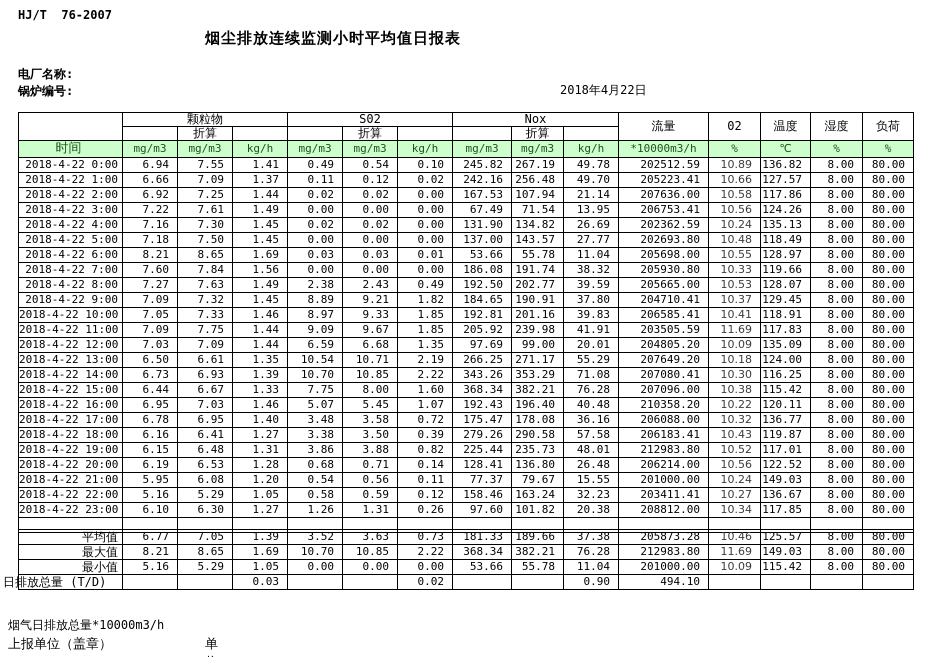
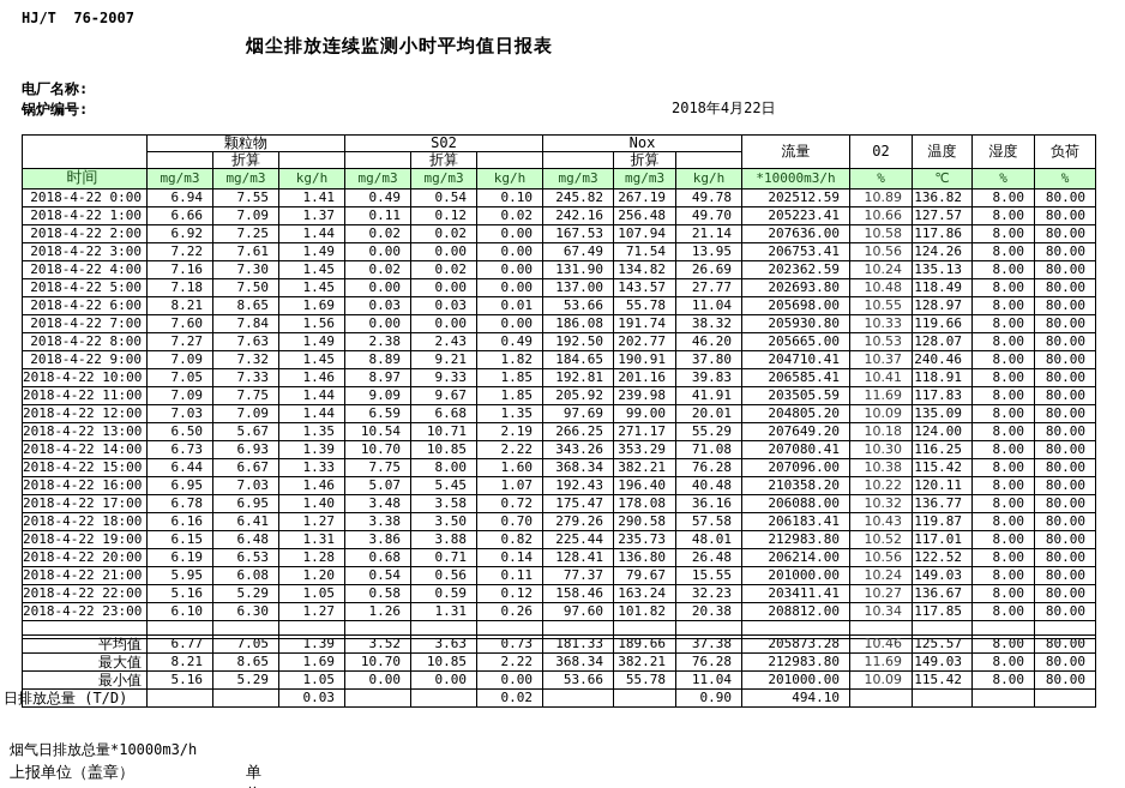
  HJ/T 76-2007
  烟尘排放连续监测小时平均值日报表
  电厂名称:
  锅炉编号:
  2018年4月22日
  	颗粒物	S02	Nox	流量	02	温度	湿度	负荷
  	折算			折算			折算
  时间	mg/m3	mg/m3	kg/h	mg/m3	mg/m3	kg/h	mg/m3	mg/m3	kg/h	*10000m3/h	%	℃	%	%
  2018-4-22 0:00	6.94	7.55	1.41	0.49	0.54	0.10	245.82	267.19	49.78	202512.59	10.89	136.82	8.00	80.00
  2018-4-22 1:00	6.66	7.09	1.37	0.11	0.12	0.02	242.16	256.48	49.70	205223.41	10.66	127.57	8.00	80.00
  2018-4-22 2:00	6.92	7.25	1.44	0.02	0.02	0.00	167.53	107.94	21.14	207636.00	10.58	117.86	8.00	80.00
  2018-4-22 3:00	7.22	7.61	1.49	0.00	0.00	0.00	67.49	71.54	13.95	206753.41	10.56	124.26	8.00	80.00
  2018-4-22 4:00	7.16	7.30	1.45	0.02	0.02	0.00	131.90	134.82	26.69	202362.59	10.24	135.13	8.00	80.00
  2018-4-22 5:00	7.18	7.50	1.45	0.00	0.00	0.00	137.00	143.57	27.77	202693.80	10.48	118.49	8.00	80.00
  2018-4-22 6:00	8.21	8.65	1.69	0.03	0.03	0.01	53.66	55.78	11.04	205698.00	10.55	128.97	8.00	80.00
  2018-4-22 7:00	7.60	7.84	1.56	0.00	0.00	0.00	186.08	191.74	38.32	205930.80	10.33	119.66	8.00	80.00
- 2018-4-22 8:00	7.27	7.63	1.49	2.38	2.43	0.49	192.50	202.77	39.59	205665.00	10.53	128.07	8.00	80.00
+ 2018-4-22 8:00	7.27	7.63	1.49	2.38	2.43	0.49	192.50	202.77	46.20	205665.00	10.53	128.07	8.00	80.00
- 2018-4-22 9:00	7.09	7.32	1.45	8.89	9.21	1.82	184.65	190.91	37.80	204710.41	10.37	129.45	8.00	80.00
+ 2018-4-22 9:00	7.09	7.32	1.45	8.89	9.21	1.82	184.65	190.91	37.80	204710.41	10.37	240.46	8.00	80.00
  2018-4-22 10:00	7.05	7.33	1.46	8.97	9.33	1.85	192.81	201.16	39.83	206585.41	10.41	118.91	8.00	80.00
  2018-4-22 11:00	7.09	7.75	1.44	9.09	9.67	1.85	205.92	239.98	41.91	203505.59	11.69	117.83	8.00	80.00
  2018-4-22 12:00	7.03	7.09	1.44	6.59	6.68	1.35	97.69	99.00	20.01	204805.20	10.09	135.09	8.00	80.00
- 2018-4-22 13:00	6.50	6.61	1.35	10.54	10.71	2.19	266.25	271.17	55.29	207649.20	10.18	124.00	8.00	80.00
+ 2018-4-22 13:00	6.50	5.67	1.35	10.54	10.71	2.19	266.25	271.17	55.29	207649.20	10.18	124.00	8.00	80.00
  2018-4-22 14:00	6.73	6.93	1.39	10.70	10.85	2.22	343.26	353.29	71.08	207080.41	10.30	116.25	8.00	80.00
  2018-4-22 15:00	6.44	6.67	1.33	7.75	8.00	1.60	368.34	382.21	76.28	207096.00	10.38	115.42	8.00	80.00
  2018-4-22 16:00	6.95	7.03	1.46	5.07	5.45	1.07	192.43	196.40	40.48	210358.20	10.22	120.11	8.00	80.00
  2018-4-22 17:00	6.78	6.95	1.40	3.48	3.58	0.72	175.47	178.08	36.16	206088.00	10.32	136.77	8.00	80.00
- 2018-4-22 18:00	6.16	6.41	1.27	3.38	3.50	0.39	279.26	290.58	57.58	206183.41	10.43	119.87	8.00	80.00
+ 2018-4-22 18:00	6.16	6.41	1.27	3.38	3.50	0.70	279.26	290.58	57.58	206183.41	10.43	119.87	8.00	80.00
  2018-4-22 19:00	6.15	6.48	1.31	3.86	3.88	0.82	225.44	235.73	48.01	212983.80	10.52	117.01	8.00	80.00
  2018-4-22 20:00	6.19	6.53	1.28	0.68	0.71	0.14	128.41	136.80	26.48	206214.00	10.56	122.52	8.00	80.00
  2018-4-22 21:00	5.95	6.08	1.20	0.54	0.56	0.11	77.37	79.67	15.55	201000.00	10.24	149.03	8.00	80.00
  2018-4-22 22:00	5.16	5.29	1.05	0.58	0.59	0.12	158.46	163.24	32.23	203411.41	10.27	136.67	8.00	80.00
  2018-4-22 23:00	6.10	6.30	1.27	1.26	1.31	0.26	97.60	101.82	20.38	208812.00	10.34	117.85	8.00	80.00
  平均值	6.77	7.05	1.39	3.52	3.63	0.73	181.33	189.66	37.38	205873.28	10.46	125.57	8.00	80.00
  最大值	8.21	8.65	1.69	10.70	10.85	2.22	368.34	382.21	76.28	212983.80	11.69	149.03	8.00	80.00
  最小值	5.16	5.29	1.05	0.00	0.00	0.00	53.66	55.78	11.04	201000.00	10.09	115.42	8.00	80.00
  日排放总量 (T/D)			0.03			0.02			0.90	494.10
  烟气日排放总量*10000m3/h
  上报单位（盖章）
